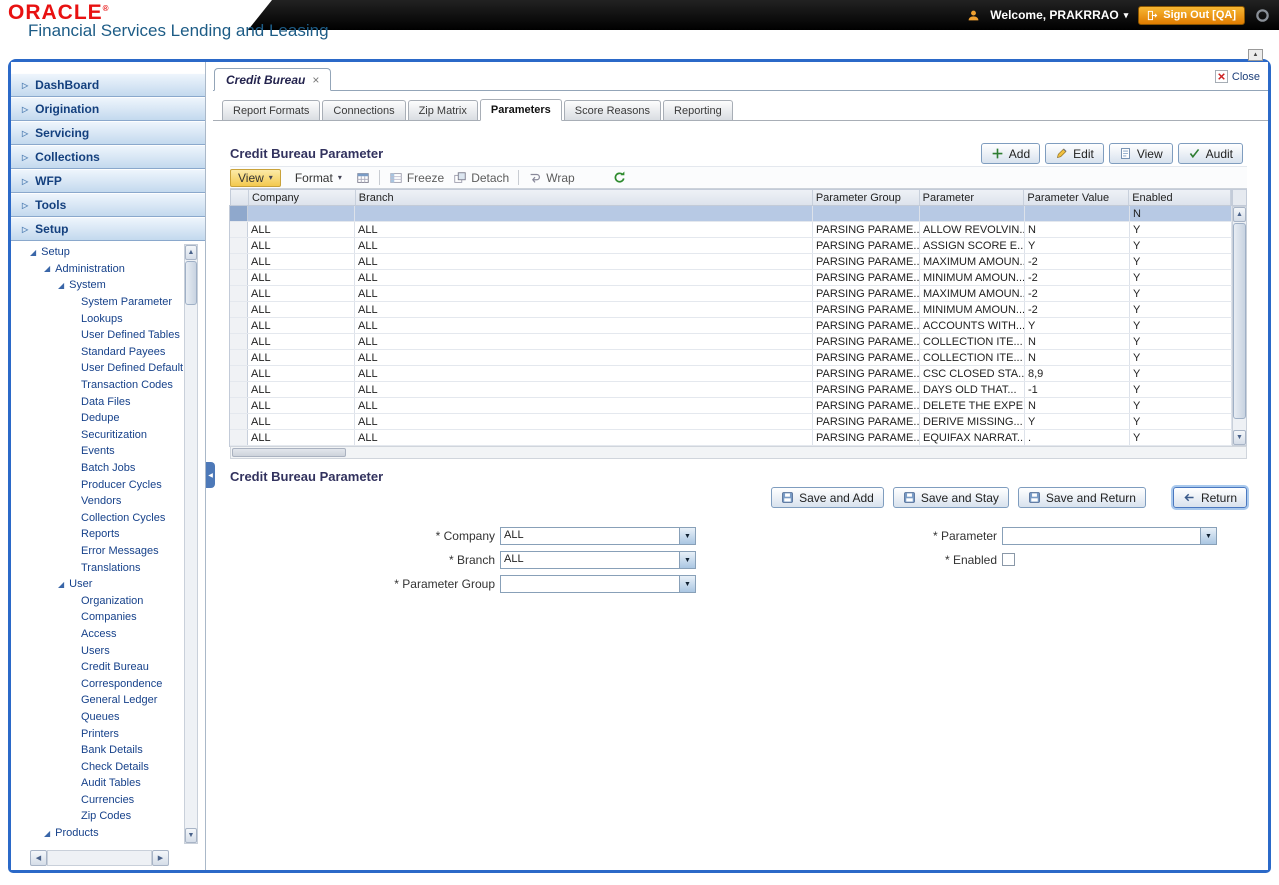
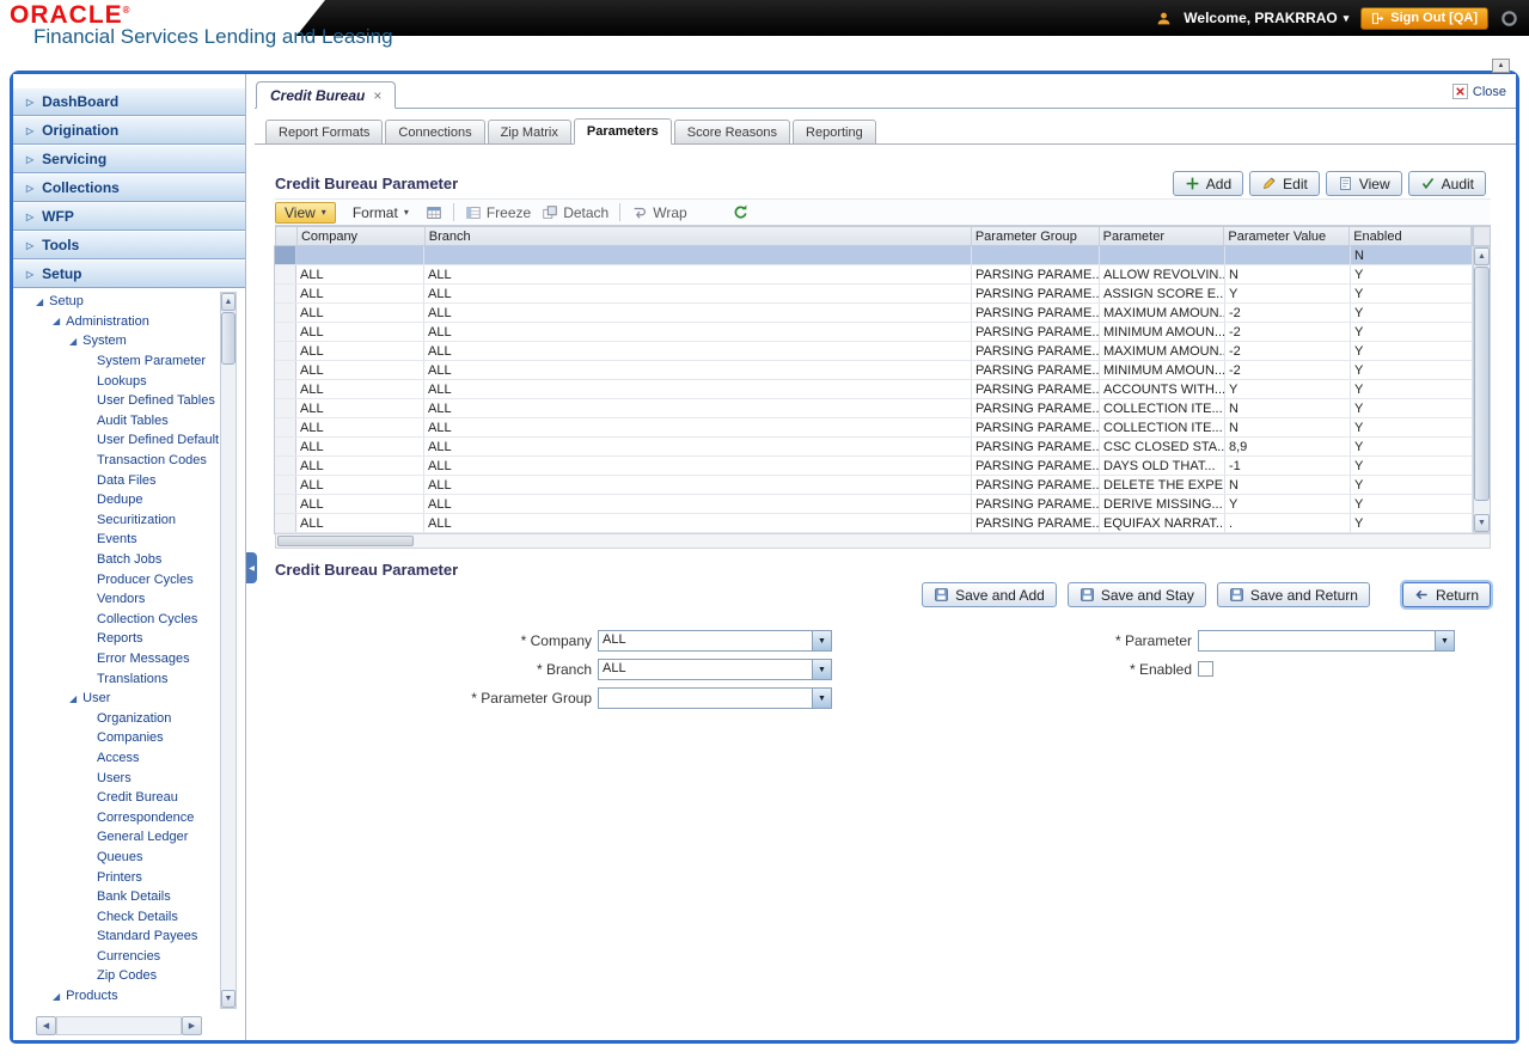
  ORACLE®
  Financial Services Lending and Leasing
  Welcome, PRAKRRAO
  ▾
  Sign Out [QA]
  ▷
  DashBoard
  ▷
  Origination
  ▷
  Servicing
  ▷
  Collections
  ▷
  WFP
  ▷
  Tools
  ▷
  Setup
  ◢
  Setup
  ◢
  Administration
  ◢
  System
  System Parameter
  Lookups
  User Defined Tables
- Standard Payees
+ Audit Tables
  User Defined Default
  Transaction Codes
  Data Files
  Dedupe
  Securitization
  Events
  Batch Jobs
  Producer Cycles
  Vendors
  Collection Cycles
  Reports
  Error Messages
  Translations
  ◢
  User
  Organization
  Companies
  Access
  Users
  Credit Bureau
  Correspondence
  General Ledger
  Queues
  Printers
  Bank Details
  Check Details
- Audit Tables
+ Standard Payees
  Currencies
  Zip Codes
  ◢
  Products
  Credit Bureau
  ×
  Close
  Report Formats
  Connections
  Zip Matrix
  Parameters
  Score Reasons
  Reporting
  Credit Bureau Parameter
  Add
  Edit
  View
  Audit
  View
  ▾
  Format
  ▾
  Freeze
  Detach
  Wrap
  Company
  Branch
  Parameter Group
  Parameter
  Parameter Value
  Enabled
  N
  ALL
  ALL
  PARSING PARAME..
  ALLOW REVOLVIN..
  N
  Y
  ALL
  ALL
  PARSING PARAME..
  ASSIGN SCORE E..
  Y
  Y
  ALL
  ALL
  PARSING PARAME..
  MAXIMUM AMOUN.
  -2
  Y
  ALL
  ALL
  PARSING PARAME..
  MINIMUM AMOUN...
  -2
  Y
  ALL
  ALL
  PARSING PARAME..
  MAXIMUM AMOUN.
  -2
  Y
  ALL
  ALL
  PARSING PARAME..
  MINIMUM AMOUN...
  -2
  Y
  ALL
  ALL
  PARSING PARAME..
  ACCOUNTS WITH...
  Y
  Y
  ALL
  ALL
  PARSING PARAME..
  COLLECTION ITE...
  N
  Y
  ALL
  ALL
  PARSING PARAME..
  COLLECTION ITE...
  N
  Y
  ALL
  ALL
  PARSING PARAME..
  CSC CLOSED STA..
  8,9
  Y
  ALL
  ALL
  PARSING PARAME..
  DAYS OLD THAT...
  -1
  Y
  ALL
  ALL
  PARSING PARAME..
  DELETE THE EXPE
  N
  Y
  ALL
  ALL
  PARSING PARAME..
  DERIVE MISSING...
  Y
  Y
  ALL
  ALL
  PARSING PARAME..
  EQUIFAX NARRAT..
  .
  Y
  Credit Bureau Parameter
  Save and Add
  Save and Stay
  Save and Return
  Return
  * Company
  ALL
  * Branch
  ALL
  * Parameter Group
  * Parameter
  * Enabled
